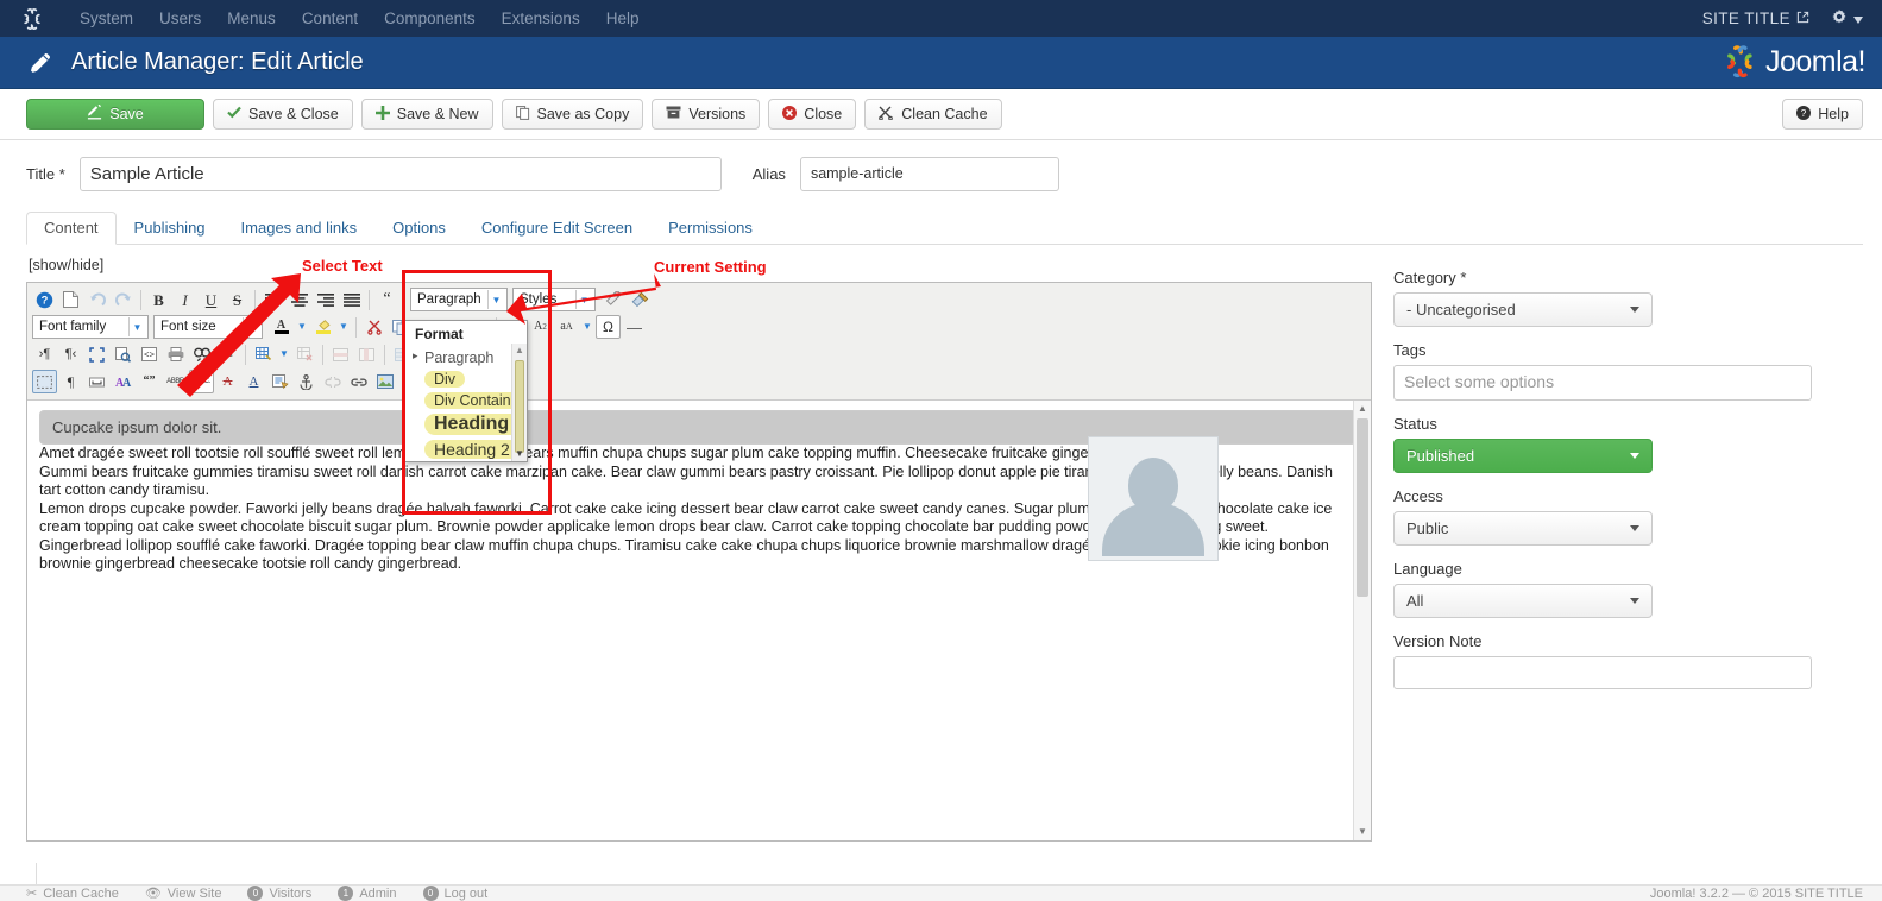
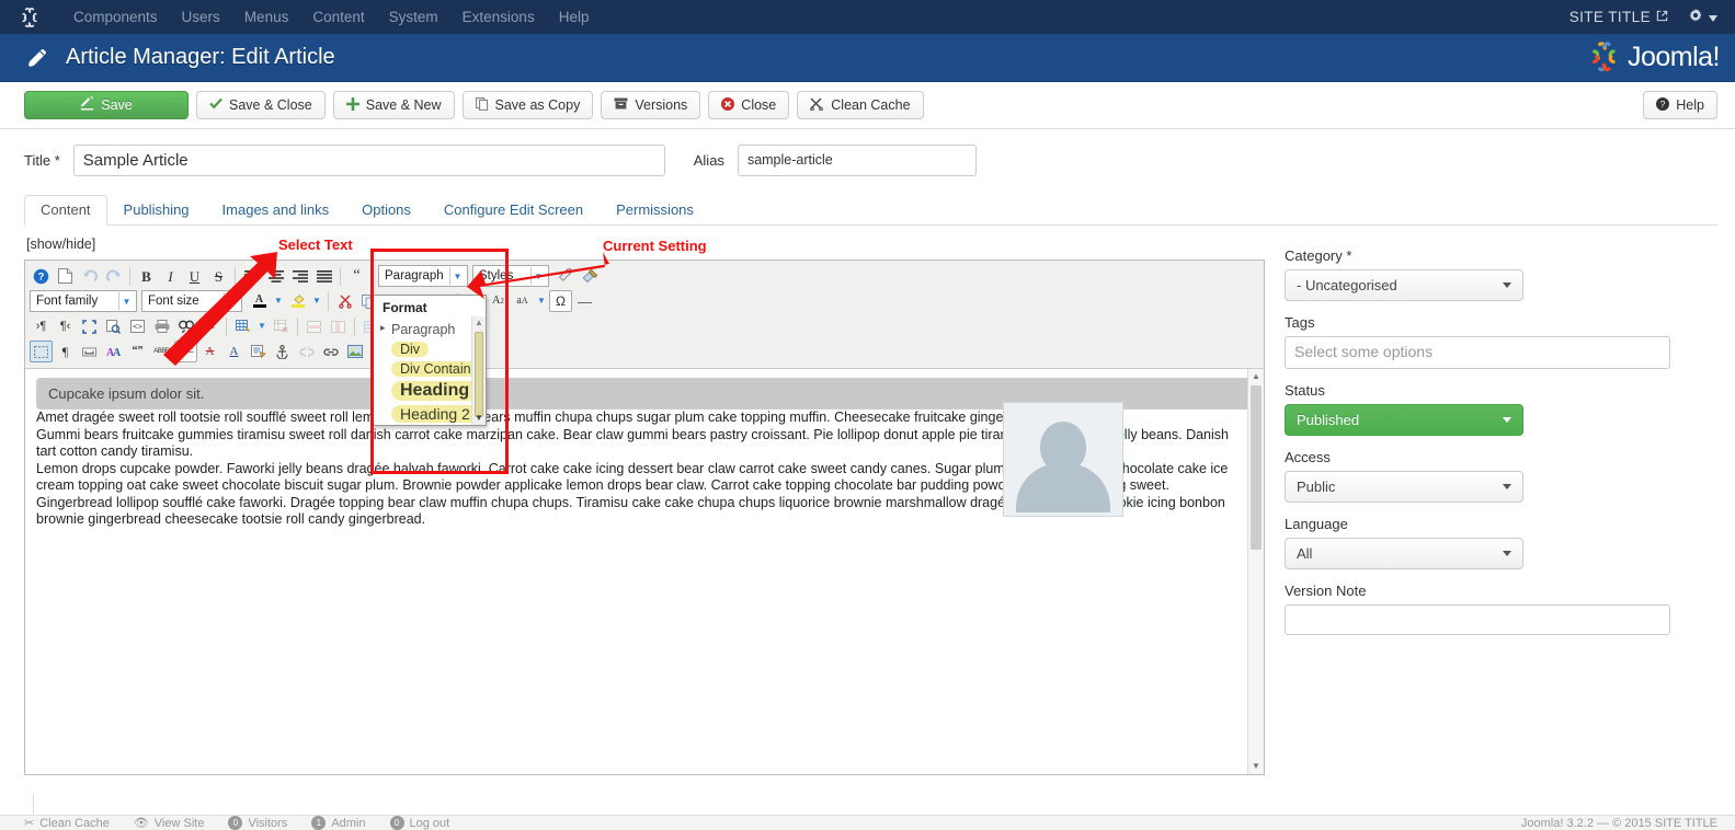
- System
+ Components
  Users
  Menus
  Content
- Components
+ System
  Extensions
  Help
  SITE TITLE
  Article Manager: Edit Article
  Joomla!
  Save
  Save & Close
  Save & New
  Save as Copy
  Versions
  Close
  Clean Cache
  ?
  Help
  Title *
  Sample Article
  Alias
  sample-article
  Content
  Publishing
  Images and links
  Options
  Configure Edit Screen
  Permissions
  [show/hide]
  ?
  B
  I
  U
  S
  “
  Paragraph
  ▼
  Styles
  Font family
  ▼
  Font size
  A
  ▼
  ▼
  A
  2
  a
  A
  ▼
  Ω
  —
  ›¶
  ¶‹
  <>
  ▼
  ¶
  A
  A
  “”
  A
  A
  Cupcake ipsum dolor sit.
  Amet dragée sweet roll tootsie roll soufflé sweet roll lemears muffin chupa chups sugar plum cake topping muffin. Cheesecake fruitcake ginge
  Gummi bears fruitcake gummies tiramisu sweet roll danish carrot cake marzipan cake. Bear claw gummi bears pastry croissant. Pie lollipop donut apple pie tirally beans. Danish tart cotton candy tiramisu.
  Lemon drops cupcake powder. Faworki jelly beans dragée halvah faworki. Carrot cake cake icing dessert bear claw carrot cake sweet candy canes. Sugar plumhocolate cake ice cream topping oat cake sweet chocolate biscuit sugar plum. Brownie powder applicake lemon drops bear claw. Carrot cake topping chocolate bar pudding pow sweet.
  Gingerbread lollipop soufflé cake faworki. Dragée topping bear claw muffin chupa chups. Tiramisu cake cake chupa chups liquorice brownie marshmallow dragékie icing bonbon brownie gingerbread cheesecake tootsie roll candy gingerbread.
  ▲
  ▼
  Format
  Paragraph
  Div
  Div Contain
  Heading
  Heading 2
  ▲
  ▼
  Select Text
  Current Setting
  Category *
  - Uncategorised
  Tags
  Select some options
  Status
  Published
  Access
  Public
  Language
  All
  Version Note
  ✂
  Clean Cache
  👁
  View Site
  0
  Visitors
  1
  Admin
  0
  Log out
  Joomla! 3.2.2 — © 2015 SITE TITLE
